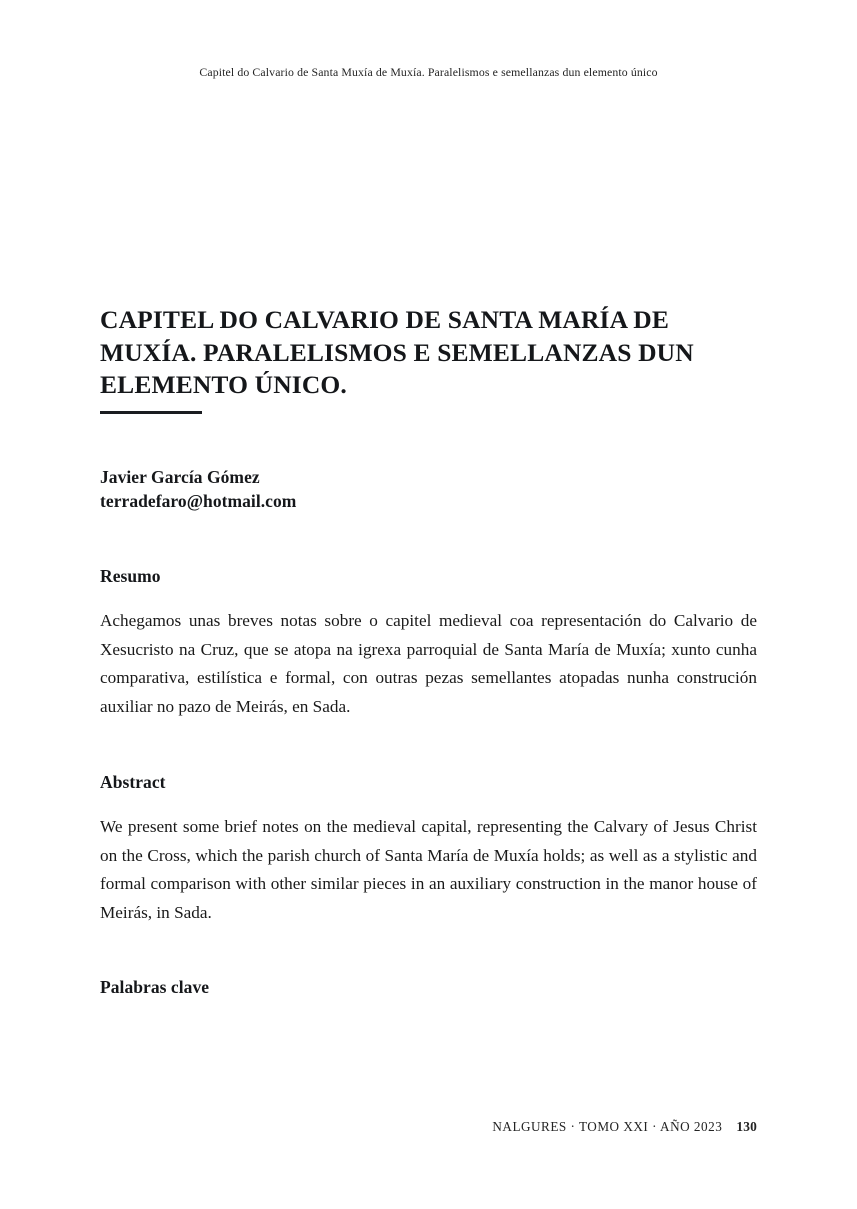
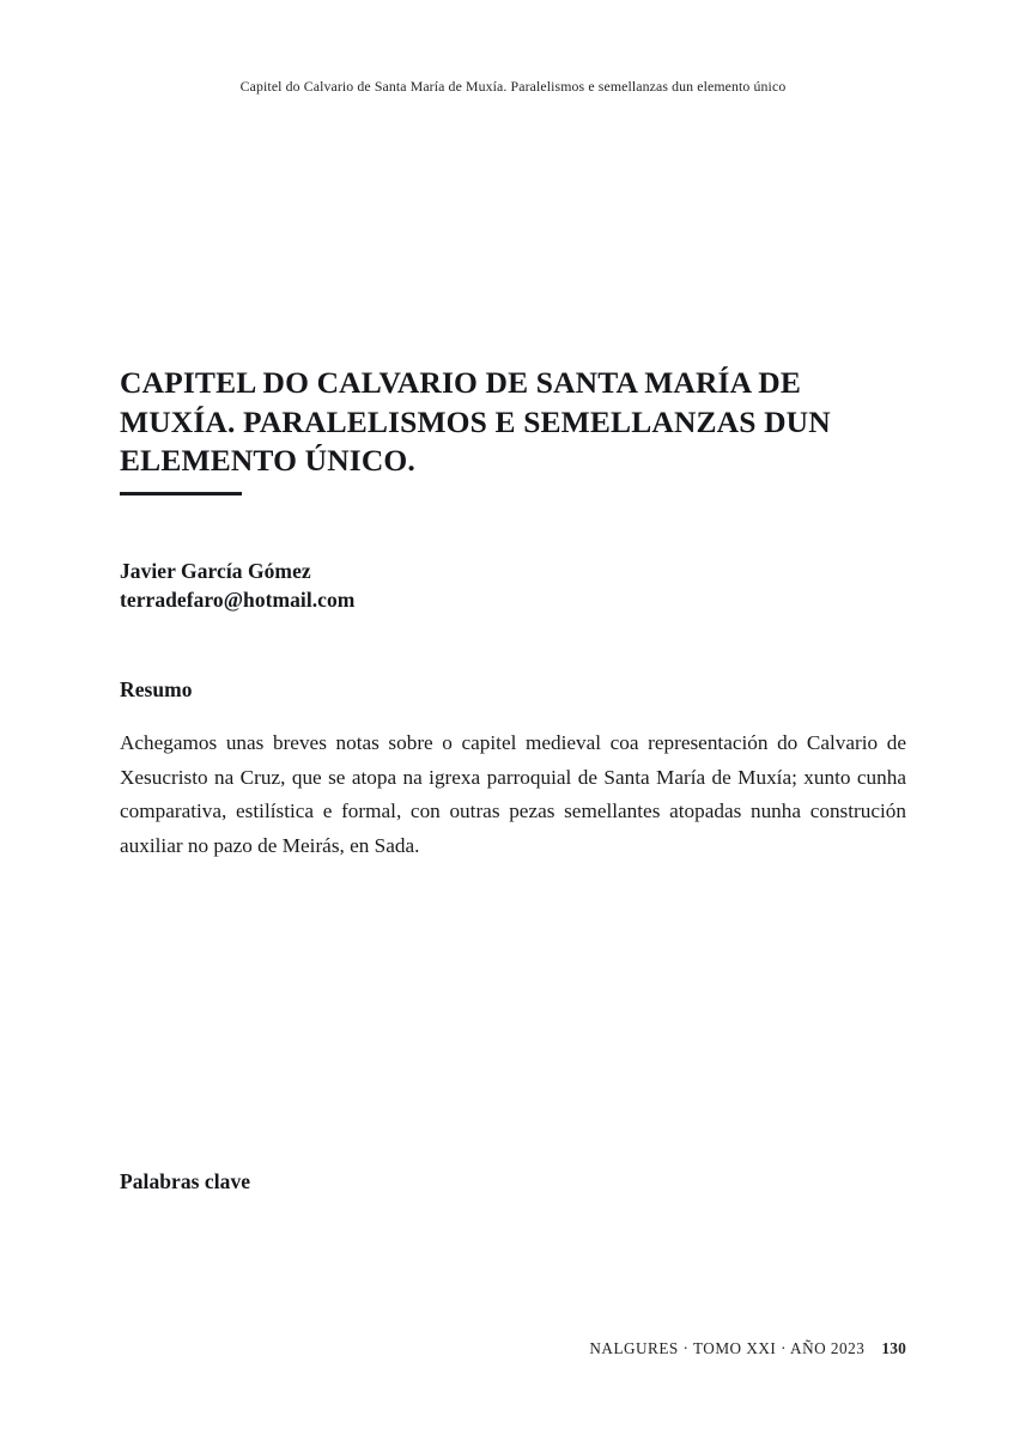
- Capitel do Calvario de Santa Muxía de Muxía. Paralelismos e semellanzas dun elemento único
+ Capitel do Calvario de Santa María de Muxía. Paralelismos e semellanzas dun elemento único
  CAPITEL DO CALVARIO DE SANTA MARÍA DE MUXÍA. PARALELISMOS E SEMELLANZAS DUN ELEMENTO ÚNICO.
  Javier García Gómez
  terradefaro@hotmail.com
  Resumo
  Achegamos unas breves notas sobre o capitel medieval coa representación do Calvario de Xesucristo na Cruz, que se atopa na igrexa parroquial de Santa María de Muxía; xunto cunha comparativa, estilística e formal, con outras pezas semellantes atopadas nunha construción auxiliar no pazo de Meirás, en Sada.
- Abstract
- We present some brief notes on the medieval capital, representing the Calvary of Jesus Christ on the Cross, which the parish church of Santa María de Muxía holds; as well as a stylistic and formal comparison with other similar pieces in an auxiliary construction in the manor house of Meirás, in Sada.
  Palabras clave
  NALGURES · TOMO XXI · AÑO 2023 130
